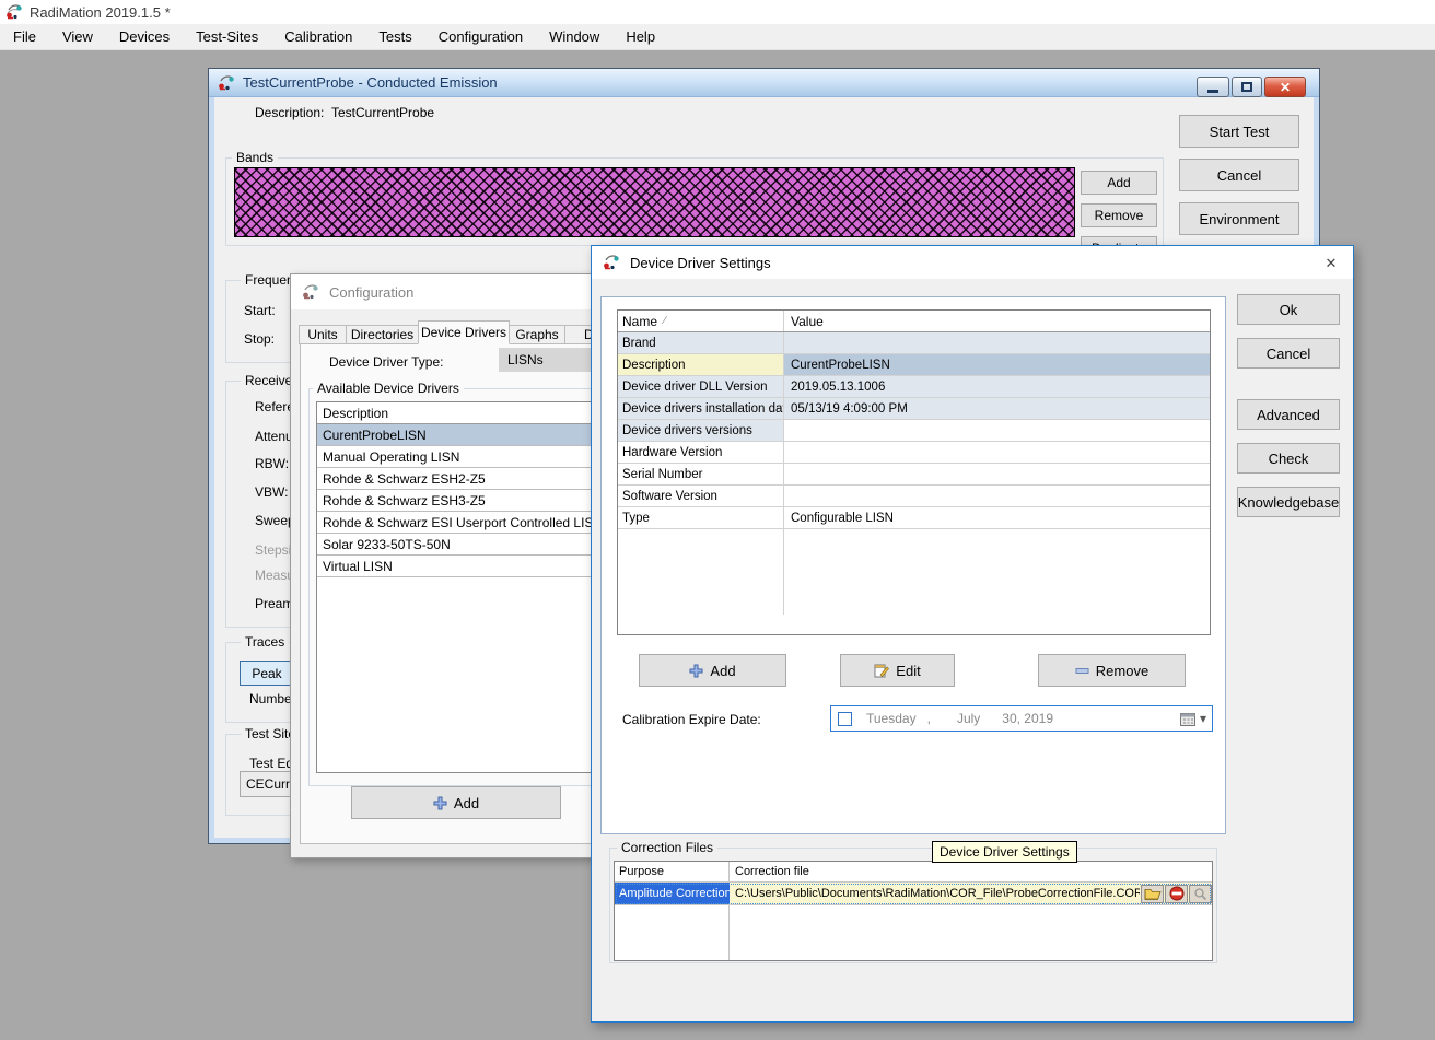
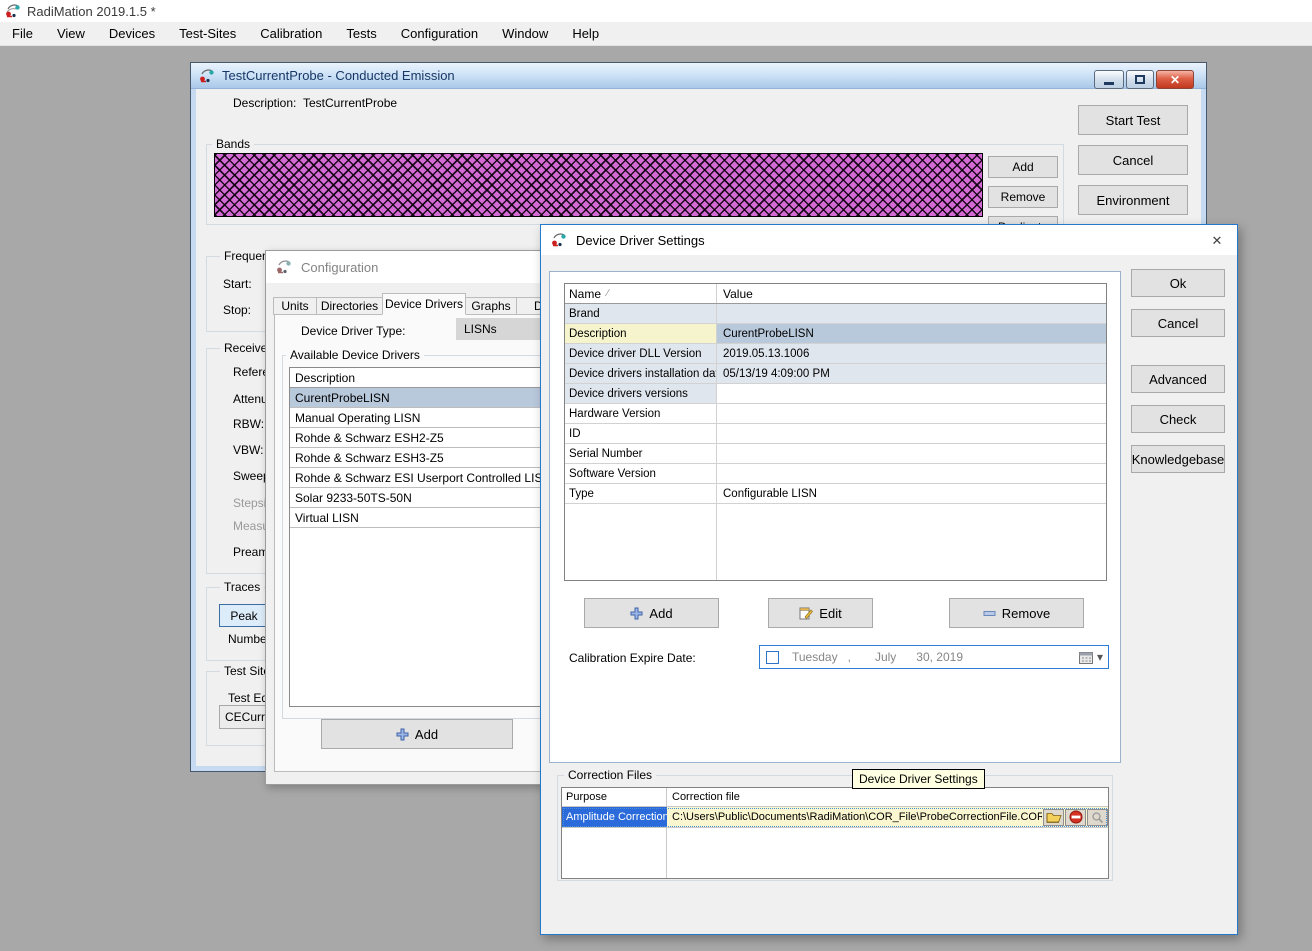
  RadiMation 2019.1.5 *
  File
  View
  Devices
  Test-Sites
  Calibration
  Tests
  Configuration
  Window
  Help
  TestCurrentProbe - Conducted Emission
  ✕
  Description:
  TestCurrentProbe
  Start Test
  Cancel
  Environment
  Bands
  Add
  Remove
  Freque
  Start:
  Stop:
  Receiv
  RBW:
  VBW:
  Pream
  Traces
  Peak
  Numbe
  Test Sit
  Test E
  CECurr
  Configuration
  Units
  Directories
  Device Drivers
  Graphs
  Device Driver Type:
  LISNs
  Available Device Drivers
  Description
  CurentProbeLISN
  Manual Operating LISN
  Rohde & Schwarz ESH2-Z5
  Rohde & Schwarz ESH3-Z5
  Rohde & Schwarz ESI Userport Controlled LIS
  Solar 9233-50TS-50N
  Virtual LISN
  Add
  Device Driver Settings
  ✕
  Name
  ∕
  Value
  Brand
  Description
  CurentProbeLISN
  Device driver DLL Version
  2019.05.13.1006
  Device drivers installation da
  05/13/19 4:09:00 PM
  Device drivers versions
  Hardware Version
+ ID
  Serial Number
  Software Version
  Type
  Configurable LISN
  Add
  Edit
  Remove
  Calibration Expire Date:
  Tuesday
  ,
  July
  30, 2019
  ▾
  Correction Files
  Purpose
  Correction file
  Amplitude Correction
  C:\Users\Public\Documents\RadiMation\COR_File\ProbeCorrectionFile.COR
  Ok
  Cancel
  Advanced
  Check
  Knowledgebase
  Device Driver Settings
